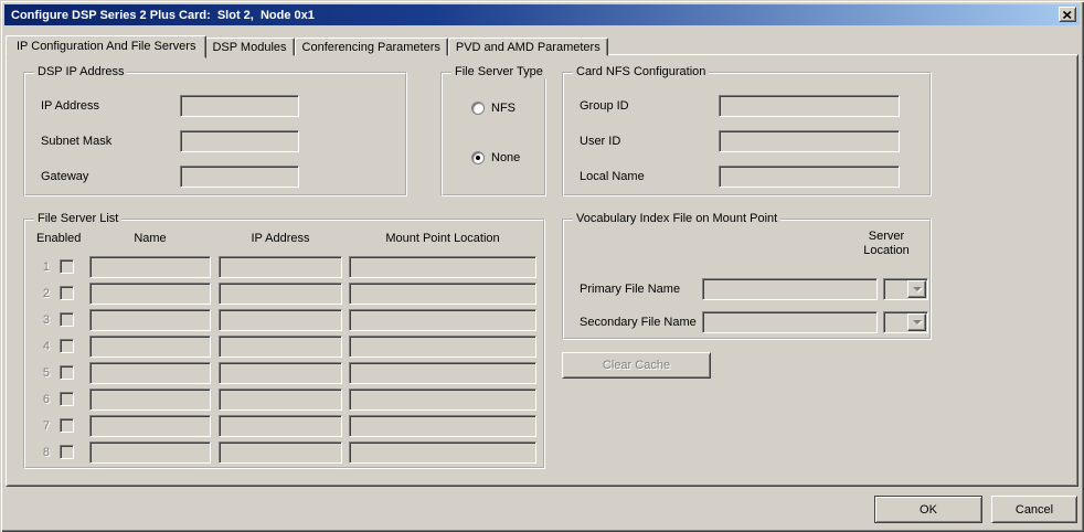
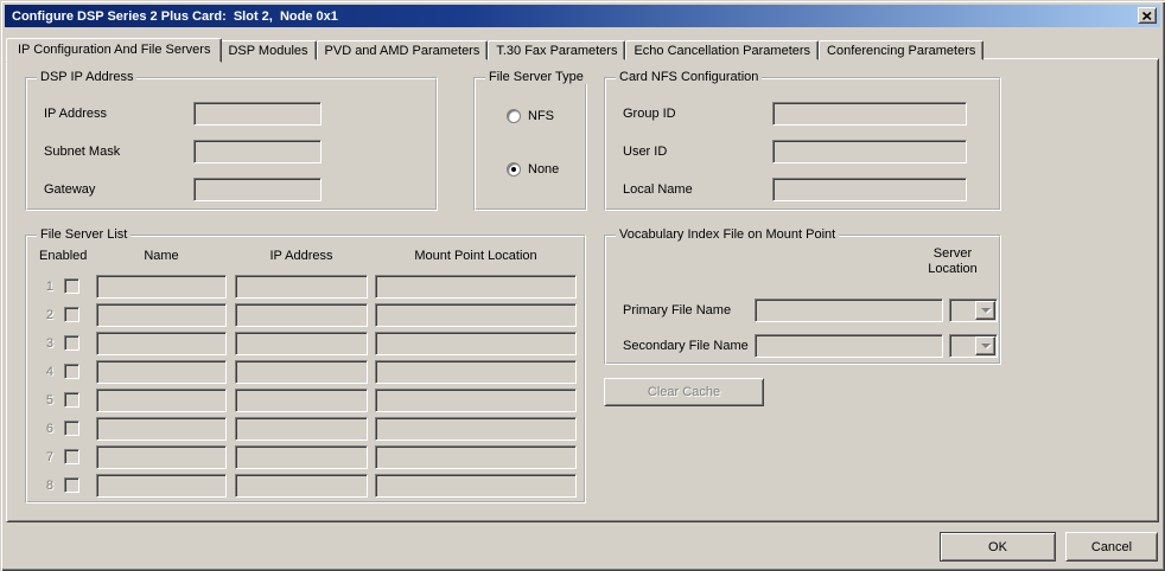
  Configure DSP Series 2 Plus Card: Slot 2, Node 0x1
  IP Configuration And File Servers
  DSP Modules
- Conferencing Parameters
+ PVD and AMD Parameters
+ T.30 Fax Parameters
+ Echo Cancellation Parameters
- PVD and AMD Parameters
+ Conferencing Parameters
  DSP IP Address
  IP Address
  Subnet Mask
  Gateway
  File Server Type
  NFS
  None
  Card NFS Configuration
  Group ID
  User ID
  Local Name
  File Server List
  Enabled
  Name
  IP Address
  Mount Point Location
  1
  2
  3
  4
  5
  6
  7
  8
  Vocabulary Index File on Mount Point
  Server Location
  Primary File Name
  Secondary File Name
  Clear Cache
  OK
  Cancel
